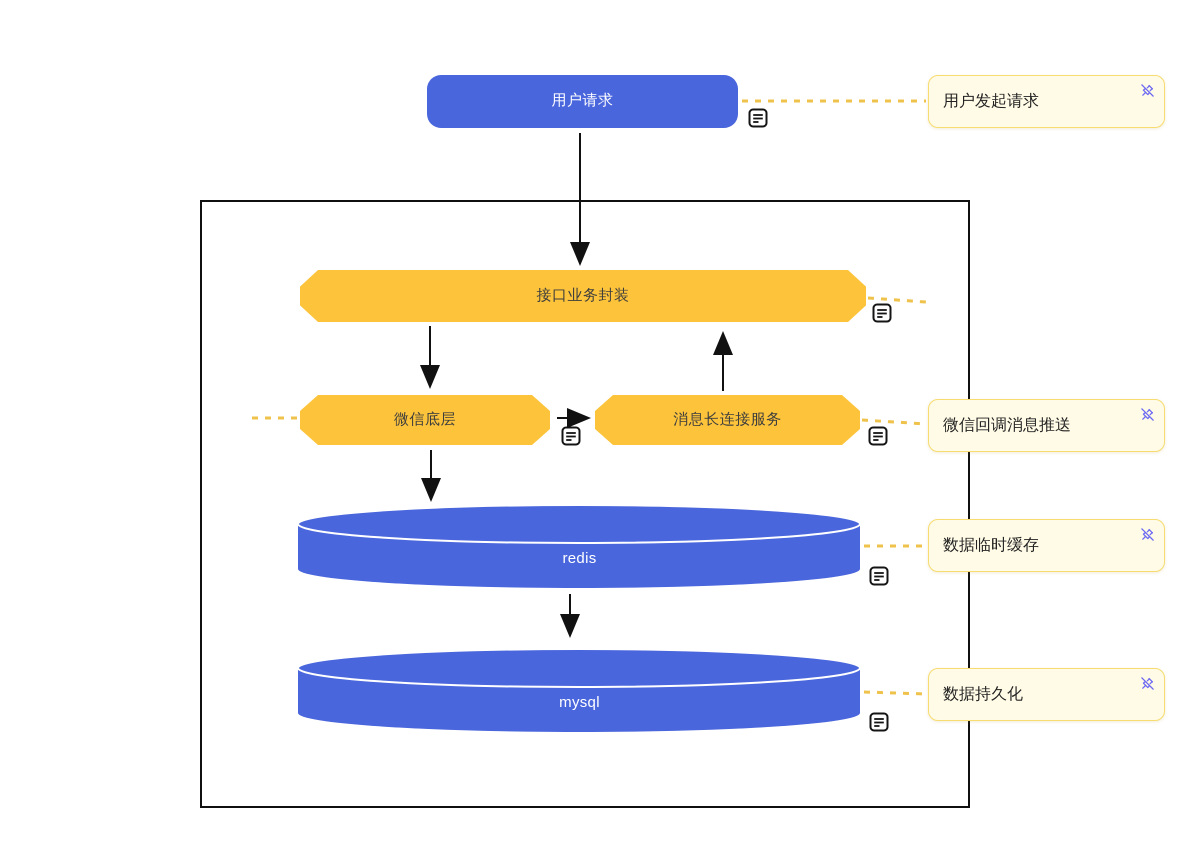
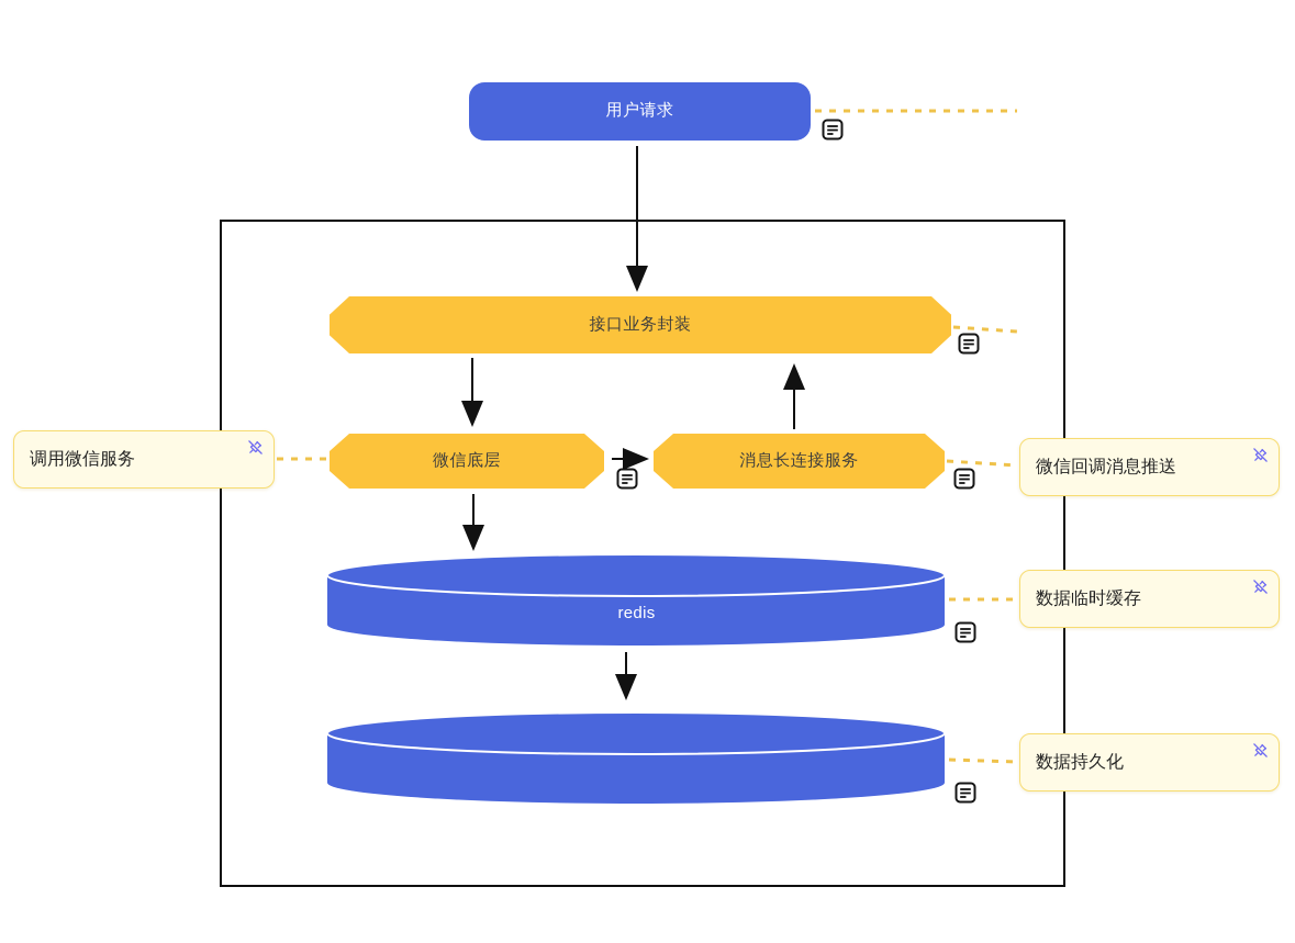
  用户请求
  接口业务封装
  微信底层
  消息长连接服务
  redis
- mysql
- 用户发起请求
  微信回调消息推送
  数据临时缓存
  数据持久化
+ 调用微信服务
